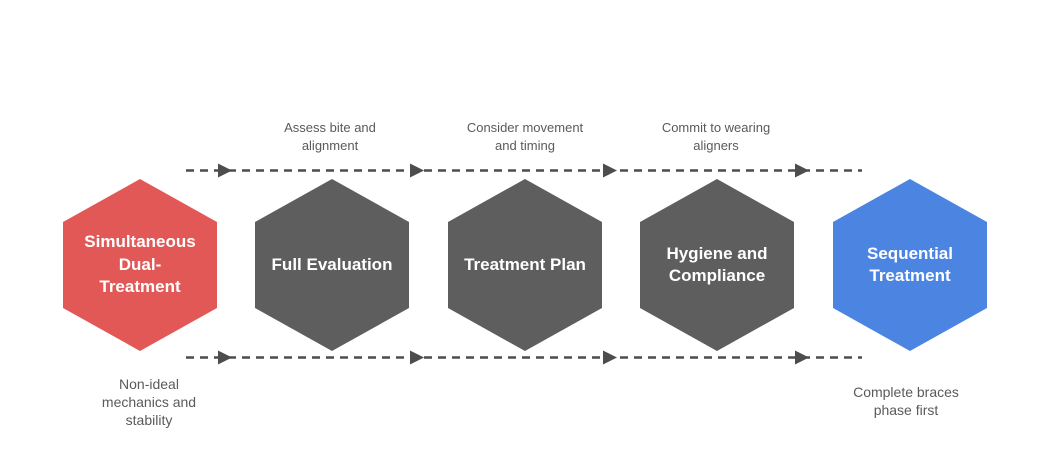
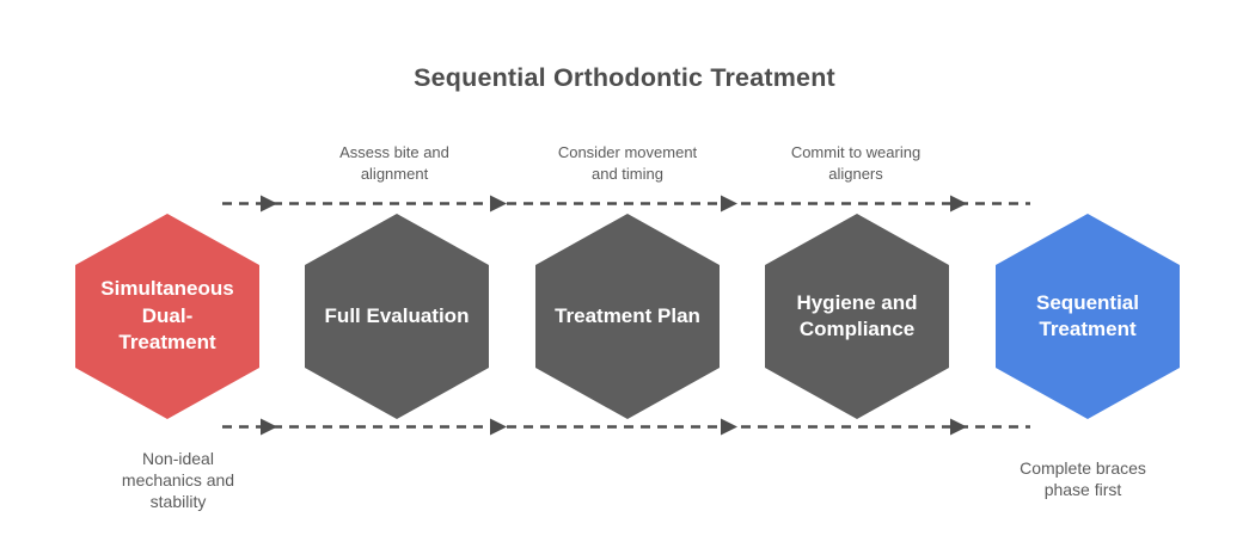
+ Sequential Orthodontic Treatment
  Assess bite and
  alignment
  Consider movement
  and timing
  Commit to wearing
  aligners
  Simultaneous
  Dual-
  Treatment
  Full Evaluation
  Treatment Plan
  Hygiene and
  Compliance
  Sequential
  Treatment
  Non-ideal
  mechanics and
  stability
  Complete braces
  phase first
